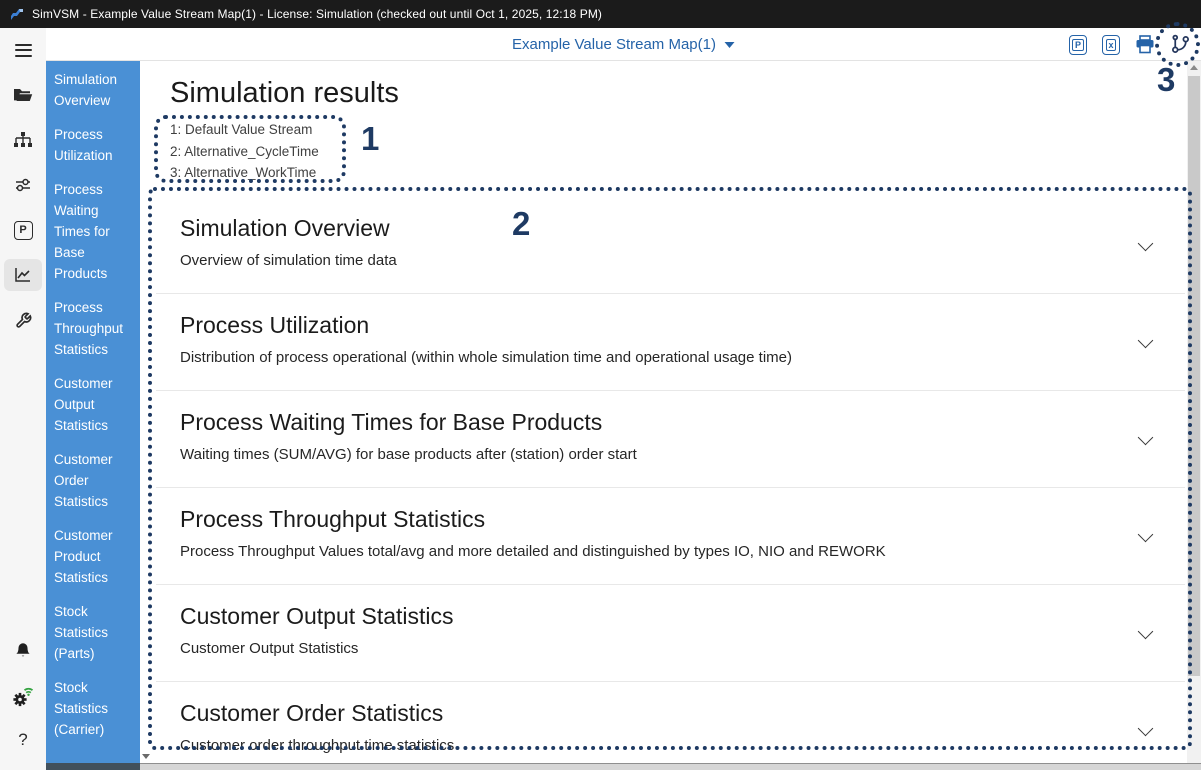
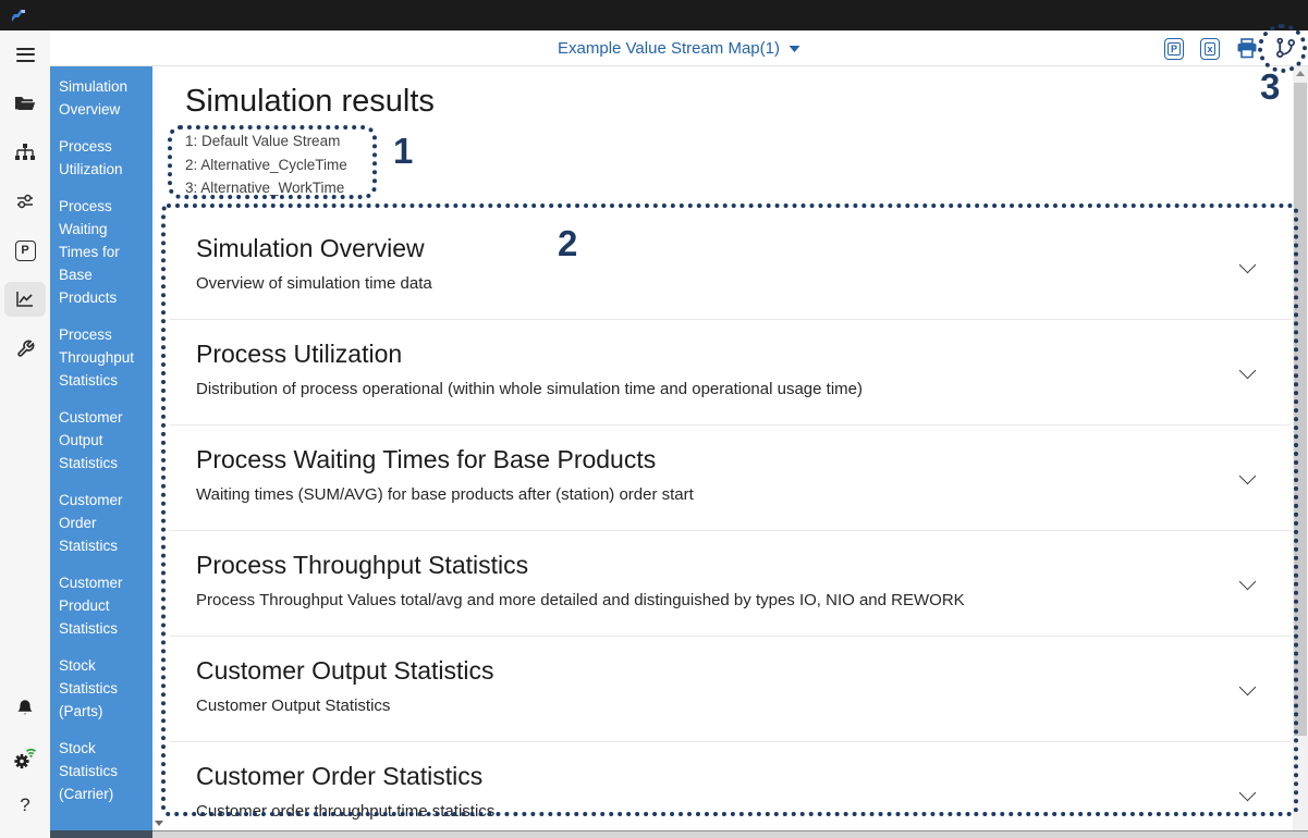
- SimVSM - Example Value Stream Map(1) - License: Simulation (checked out until Oct 1, 2025, 12:18 PM)
  P
  ?
  Example Value Stream Map(1)
  P
  x
  Simulation Overview
  Process Utilization
  Process Waiting Times for Base Products
  Process Throughput Statistics
  Customer Output Statistics
  Customer Order Statistics
  Customer Product Statistics
  Stock Statistics (Parts)
  Stock Statistics (Carrier)
  Simulation results
  1: Default Value Stream
  2: Alternative_CycleTime
  3: Alternative_WorkTime
  Simulation Overview
  Overview of simulation time data
  Process Utilization
  Distribution of process operational (within whole simulation time and operational usage time)
  Process Waiting Times for Base Products
  Waiting times (SUM/AVG) for base products after (station) order start
  Process Throughput Statistics
  Process Throughput Values total/avg and more detailed and distinguished by types IO, NIO and REWORK
  Customer Output Statistics
  Customer Output Statistics
  Customer Order Statistics
  Customer order throughput time statistics
  1
  2
  3
